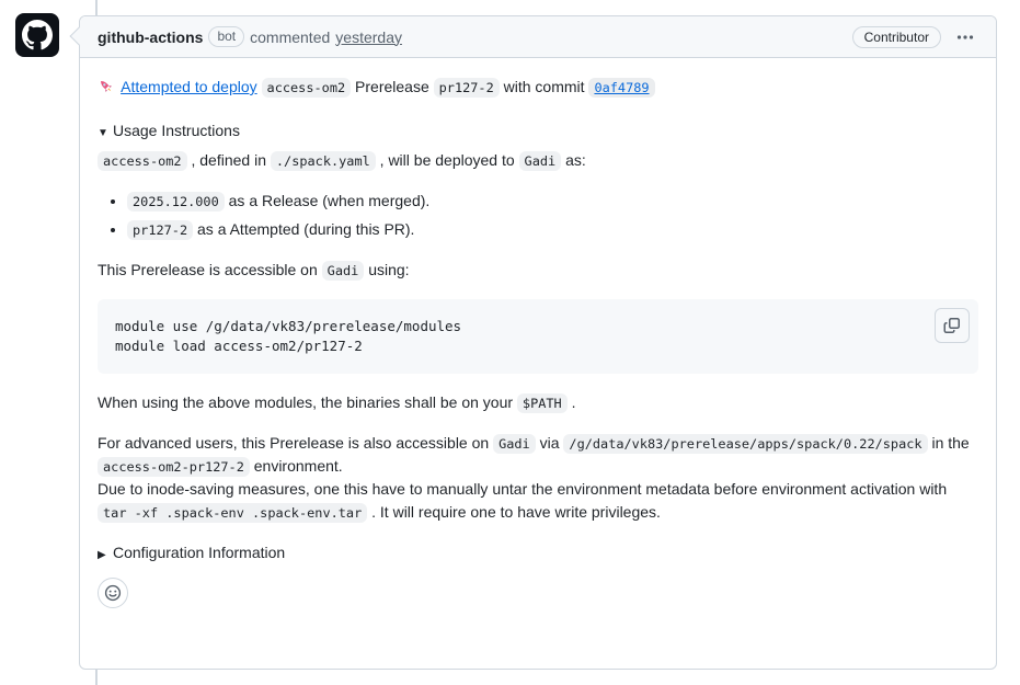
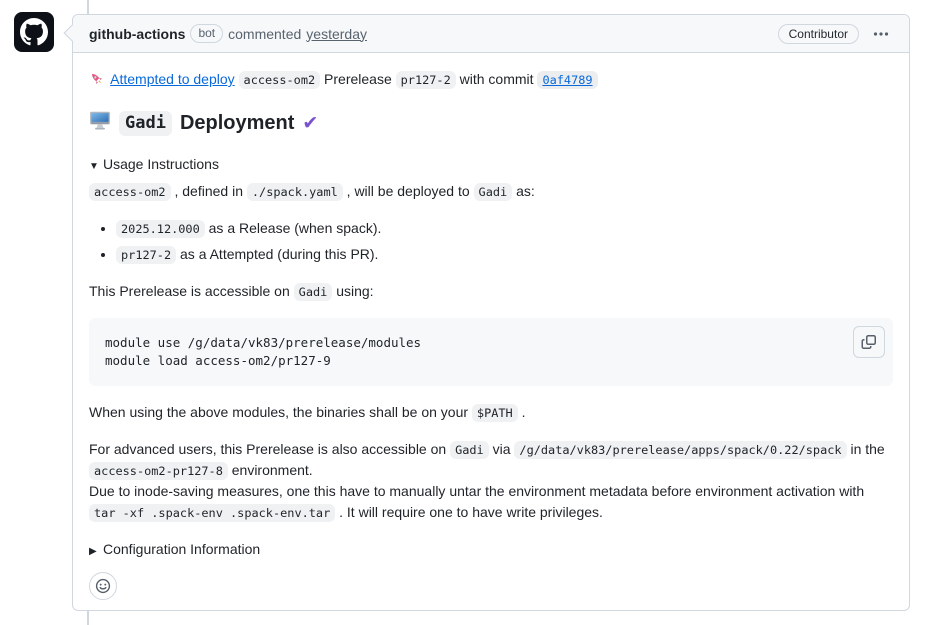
  github-actions
  bot
  commented
  yesterday
  Contributor
  Attempted to deploy access-om2 Prerelease pr127-2 with commit 0af4789
+ Gadi
+ Deployment
+ ✔
  ▼ Usage Instructions
  access-om2 , defined in ./spack.yaml , will be deployed to Gadi as:
- 2025.12.000 as a Release (when merged).
+ 2025.12.000 as a Release (when spack).
  pr127-2 as a Attempted (during this PR).
  This Prerelease is accessible on Gadi using:
  module use /g/data/vk83/prerelease/modules
- module load access-om2/pr127-2
+ module load access-om2/pr127-9
  When using the above modules, the binaries shall be on your $PATH .
- For advanced users, this Prerelease is also accessible on Gadi via /g/data/vk83/prerelease/apps/spack/0.22/spack in the access-om2-pr127-2 environment.
+ For advanced users, this Prerelease is also accessible on Gadi via /g/data/vk83/prerelease/apps/spack/0.22/spack in the access-om2-pr127-8 environment.
  Due to inode-saving measures, one this have to manually untar the environment metadata before environment activation with tar -xf .spack-env .spack-env.tar . It will require one to have write privileges.
  ▶ Configuration Information
